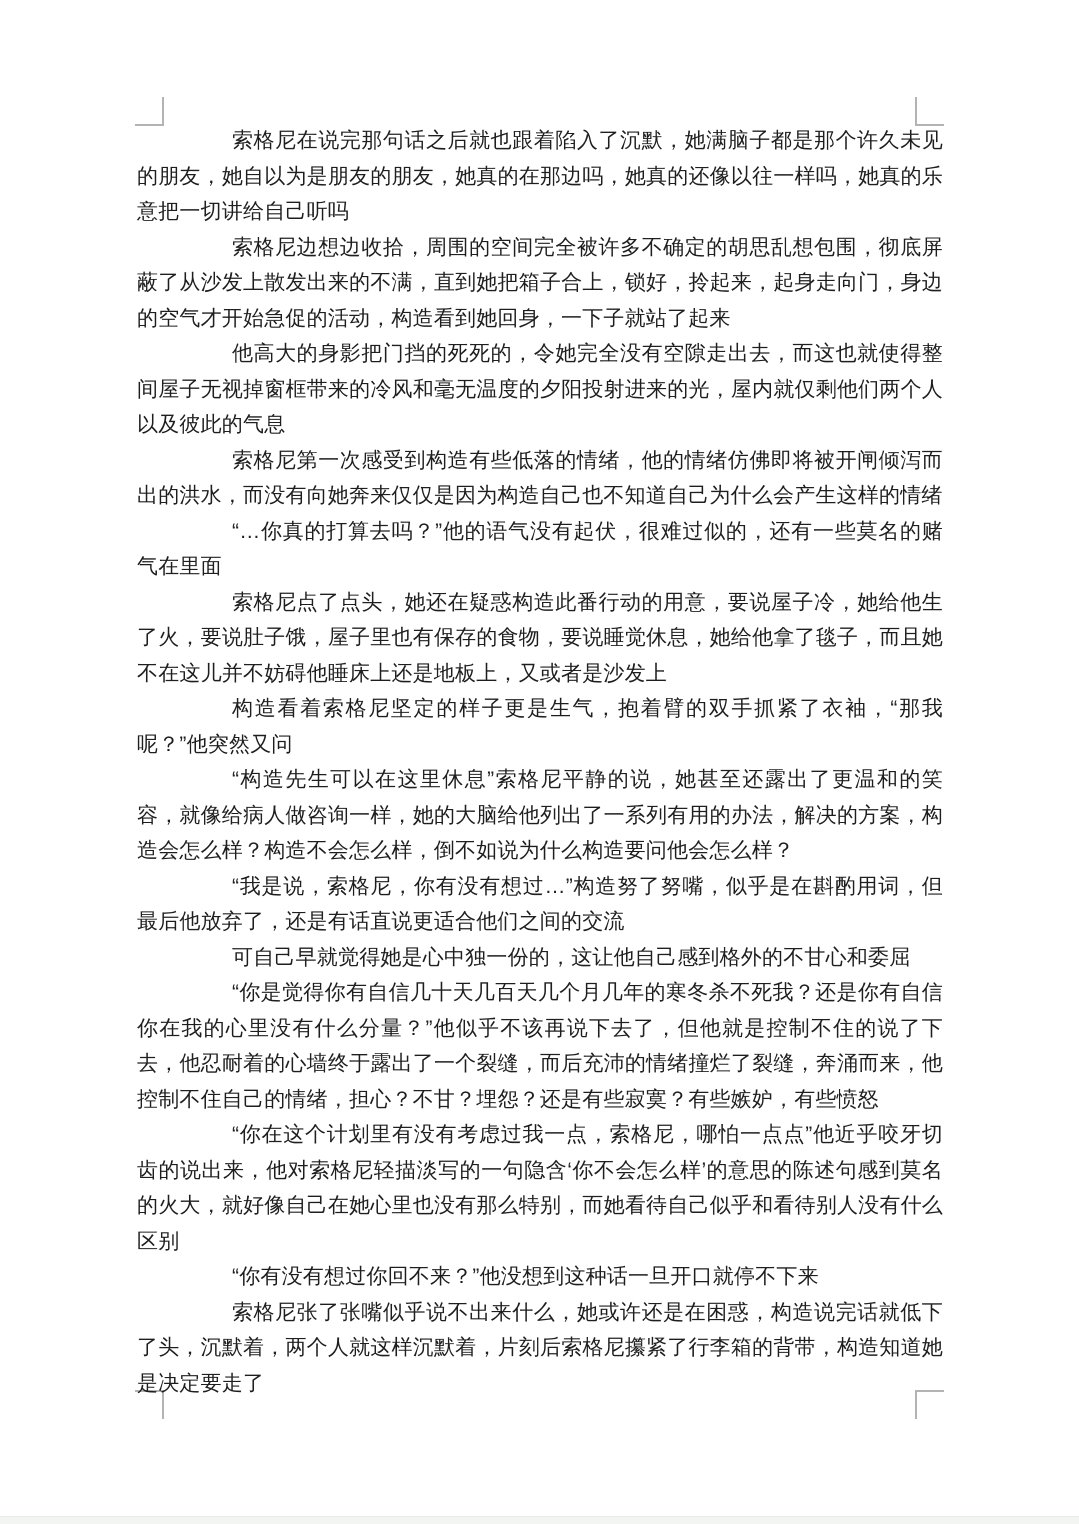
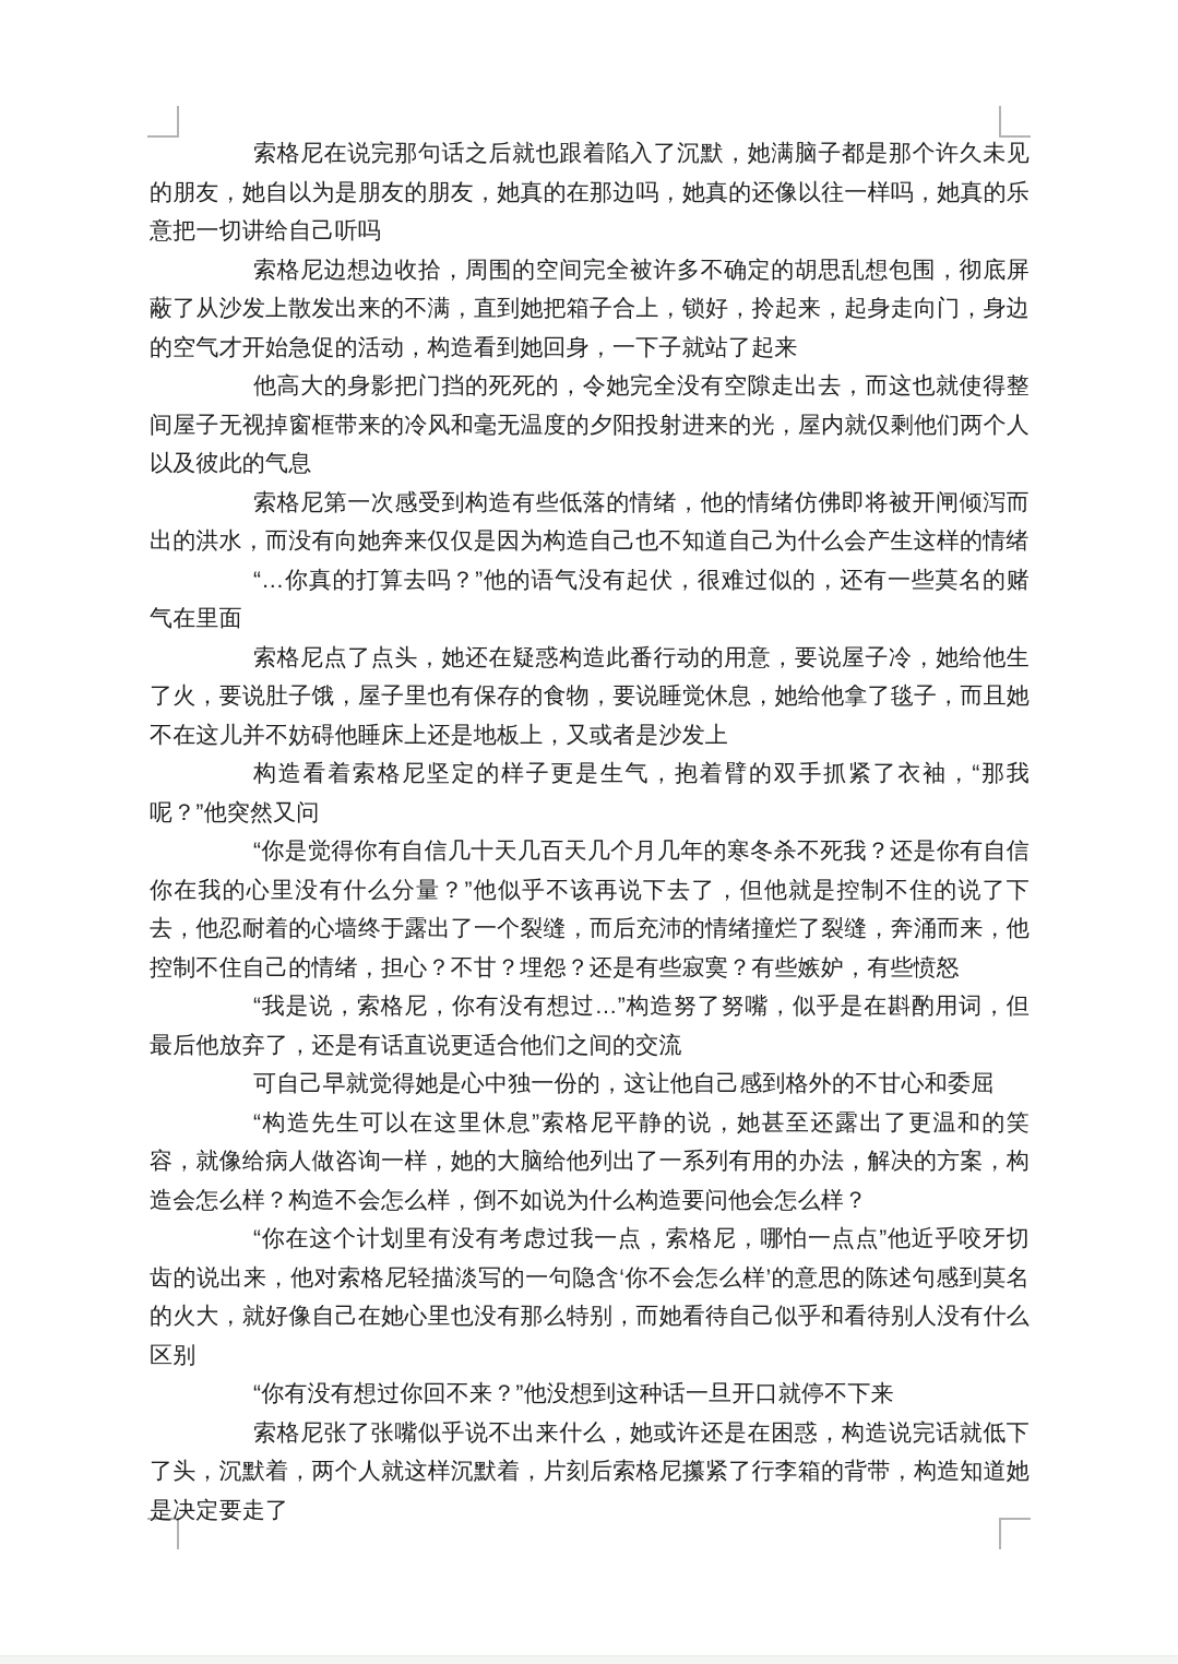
  索格尼在说完那句话之后就也跟着陷入了沉默，她满脑子都是那个许久未见的朋友，她自以为是朋友的朋友，她真的在那边吗，她真的还像以往一样吗，她真的乐意把一切讲给自己听吗
  索格尼边想边收拾，周围的空间完全被许多不确定的胡思乱想包围，彻底屏蔽了从沙发上散发出来的不满，直到她把箱子合上，锁好，拎起来，起身走向门，身边的空气才开始急促的活动，构造看到她回身，一下子就站了起来
  他高大的身影把门挡的死死的，令她完全没有空隙走出去，而这也就使得整间屋子无视掉窗框带来的冷风和毫无温度的夕阳投射进来的光，屋内就仅剩他们两个人以及彼此的气息
  索格尼第一次感受到构造有些低落的情绪，他的情绪仿佛即将被开闸倾泻而出的洪水，而没有向她奔来仅仅是因为构造自己也不知道自己为什么会产生这样的情绪
  “…你真的打算去吗？”他的语气没有起伏，很难过似的，还有一些莫名的赌气在里面
  索格尼点了点头，她还在疑惑构造此番行动的用意，要说屋子冷，她给他生了火，要说肚子饿，屋子里也有保存的食物，要说睡觉休息，她给他拿了毯子，而且她不在这儿并不妨碍他睡床上还是地板上，又或者是沙发上
  构造看着索格尼坚定的样子更是生气，抱着臂的双手抓紧了衣袖，“那我呢？”他突然又问
- “构造先生可以在这里休息”索格尼平静的说，她甚至还露出了更温和的笑容，就像给病人做咨询一样，她的大脑给他列出了一系列有用的办法，解决的方案，构造会怎么样？构造不会怎么样，倒不如说为什么构造要问他会怎么样？
+ “你是觉得你有自信几十天几百天几个月几年的寒冬杀不死我？还是你有自信你在我的心里没有什么分量？”他似乎不该再说下去了，但他就是控制不住的说了下去，他忍耐着的心墙终于露出了一个裂缝，而后充沛的情绪撞烂了裂缝，奔涌而来，他控制不住自己的情绪，担心？不甘？埋怨？还是有些寂寞？有些嫉妒，有些愤怒
  “我是说，索格尼，你有没有想过…”构造努了努嘴，似乎是在斟酌用词，但最后他放弃了，还是有话直说更适合他们之间的交流
  可自己早就觉得她是心中独一份的，这让他自己感到格外的不甘心和委屈
- “你是觉得你有自信几十天几百天几个月几年的寒冬杀不死我？还是你有自信你在我的心里没有什么分量？”他似乎不该再说下去了，但他就是控制不住的说了下去，他忍耐着的心墙终于露出了一个裂缝，而后充沛的情绪撞烂了裂缝，奔涌而来，他控制不住自己的情绪，担心？不甘？埋怨？还是有些寂寞？有些嫉妒，有些愤怒
+ “构造先生可以在这里休息”索格尼平静的说，她甚至还露出了更温和的笑容，就像给病人做咨询一样，她的大脑给他列出了一系列有用的办法，解决的方案，构造会怎么样？构造不会怎么样，倒不如说为什么构造要问他会怎么样？
  “你在这个计划里有没有考虑过我一点，索格尼，哪怕一点点”他近乎咬牙切齿的说出来，他对索格尼轻描淡写的一句隐含‘你不会怎么样’的意思的陈述句感到莫名的火大，就好像自己在她心里也没有那么特别，而她看待自己似乎和看待别人没有什么区别
  “你有没有想过你回不来？”他没想到这种话一旦开口就停不下来
  索格尼张了张嘴似乎说不出来什么，她或许还是在困惑，构造说完话就低下了头，沉默着，两个人就这样沉默着，片刻后索格尼攥紧了行李箱的背带，构造知道她是决定要走了
